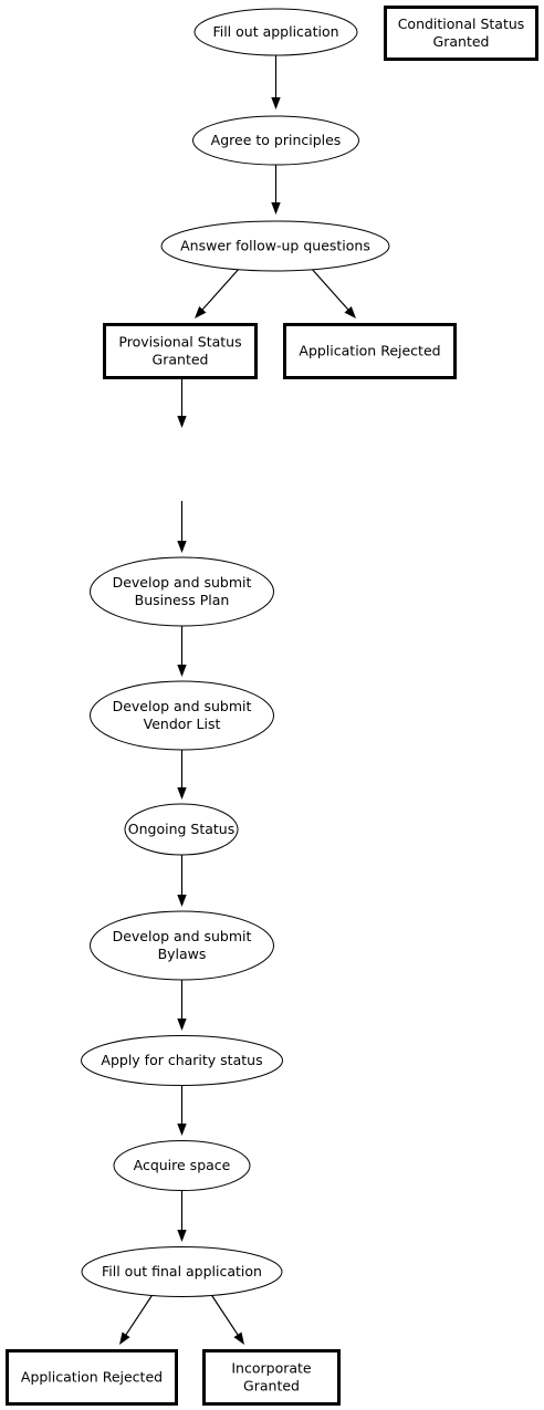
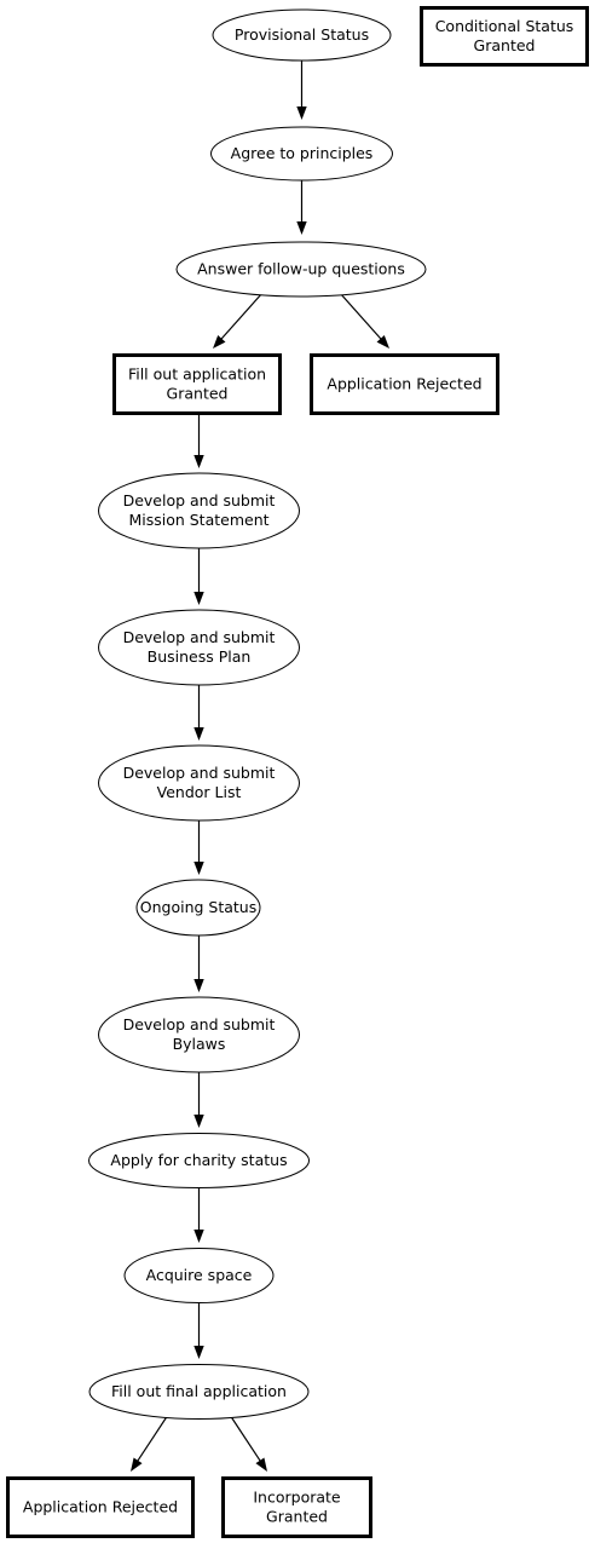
- Fill out application
+ Provisional Status
  Conditional Status Granted
  Agree to principles
  Answer follow-up questions
- Provisional Status Granted
+ Fill out application Granted
  Application Rejected
+ Develop and submit Mission Statement
  Develop and submit Business Plan
  Develop and submit Vendor List
  Ongoing Status
  Develop and submit Bylaws
  Apply for charity status
  Acquire space
  Fill out final application
  Application Rejected
  Incorporate Granted
